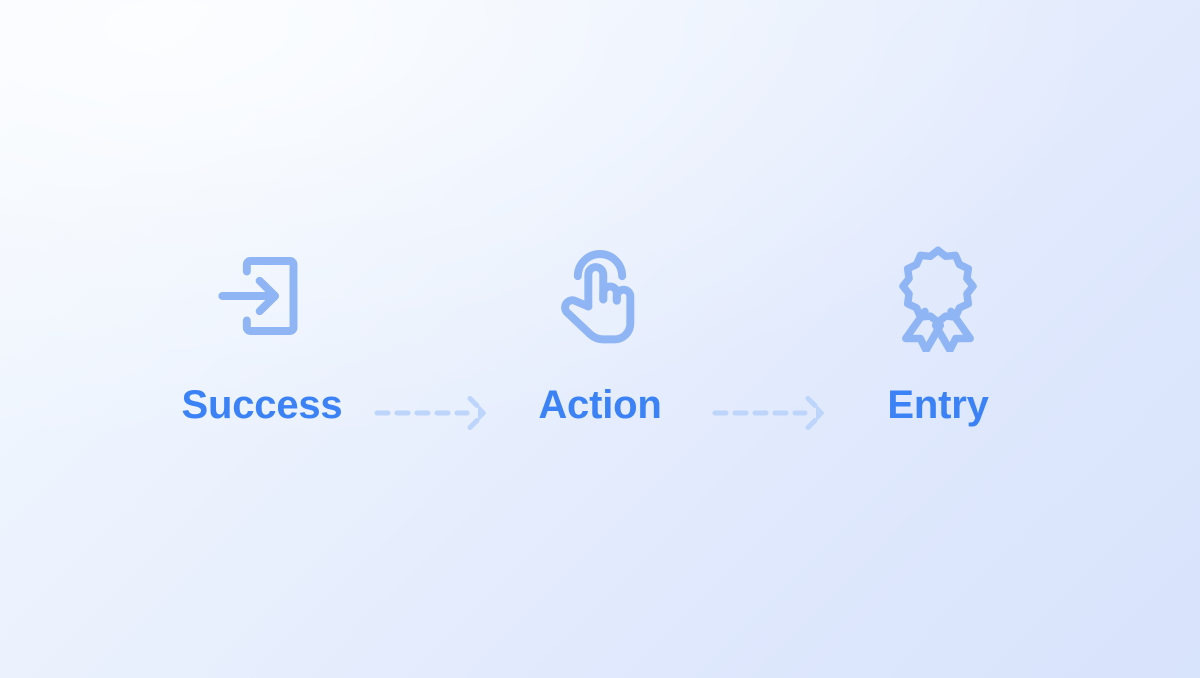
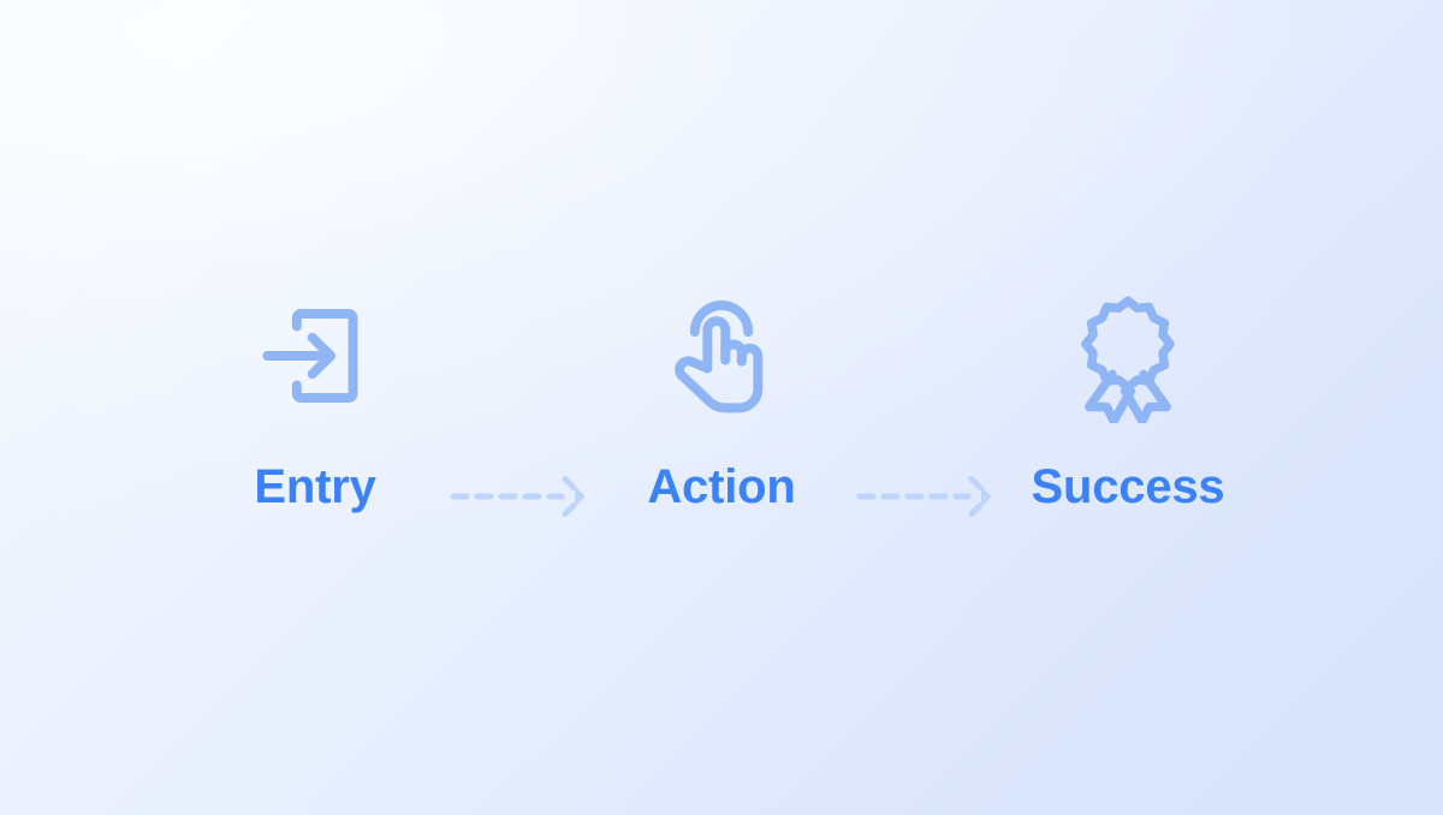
- Success
+ Entry
  Action
- Entry
+ Success
